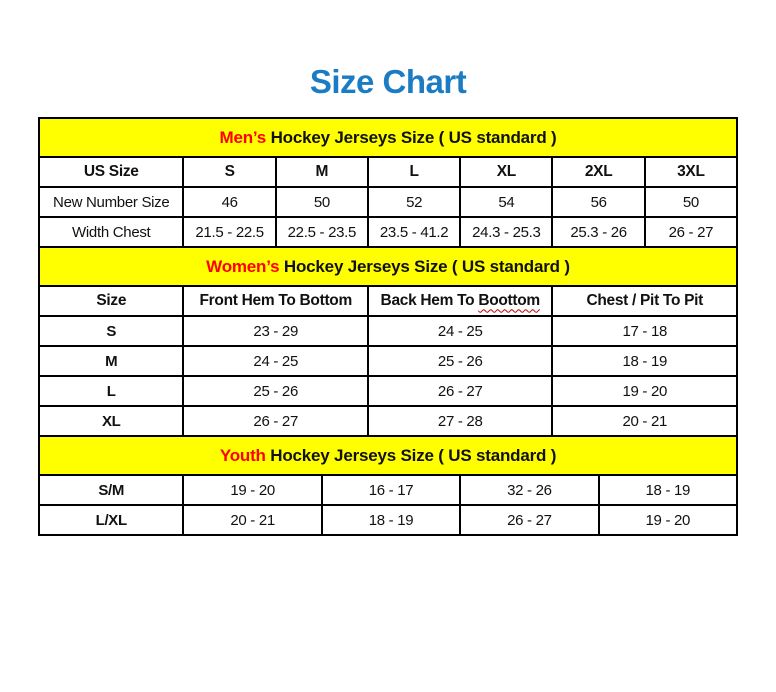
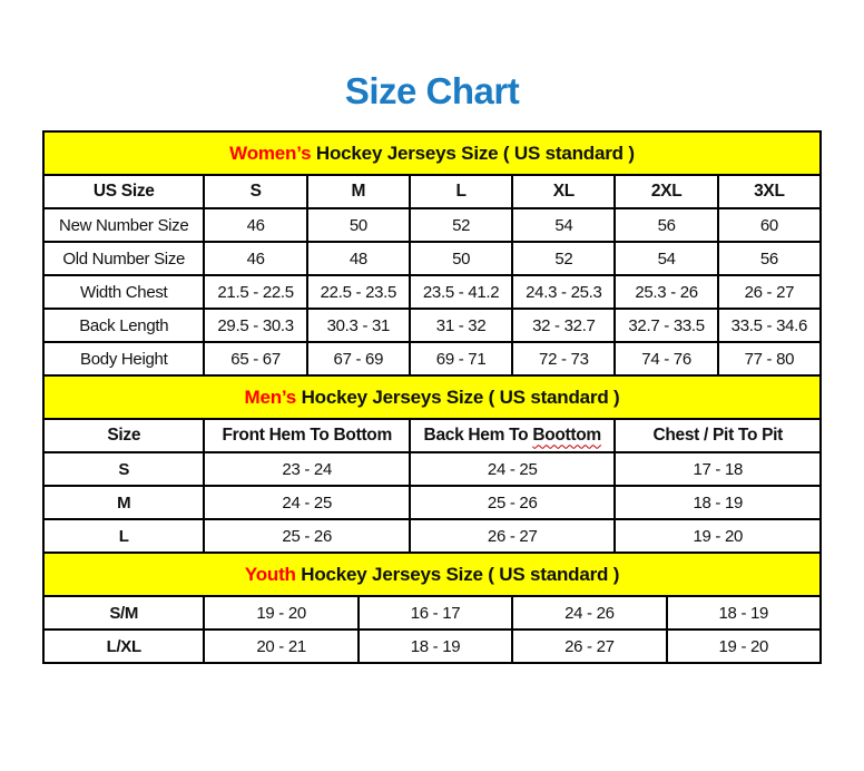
  Size Chart
- Men’s Hockey Jerseys Size ( US standard )
+ Women’s Hockey Jerseys Size ( US standard )
  US Size	S	M	L	XL	2XL	3XL
- New Number Size	46	50	52	54	56	50
+ New Number Size	46	50	52	54	56	60
+ Old Number Size	46	48	50	52	54	56
  Width Chest	21.5 - 22.5	22.5 - 23.5	23.5 - 41.2	24.3 - 25.3	25.3 - 26	26 - 27
+ Back Length	29.5 - 30.3	30.3 - 31	31 - 32	32 - 32.7	32.7 - 33.5	33.5 - 34.6
+ Body Height	65 - 67	67 - 69	69 - 71	72 - 73	74 - 76	77 - 80
- Women’s Hockey Jerseys Size ( US standard )
+ Men’s Hockey Jerseys Size ( US standard )
  Size	Front Hem To Bottom	Back Hem To Boottom	Chest / Pit To Pit
- S	23 - 29	24 - 25	17 - 18
+ S	23 - 24	24 - 25	17 - 18
  M	24 - 25	25 - 26	18 - 19
  L	25 - 26	26 - 27	19 - 20
- XL	26 - 27	27 - 28	20 - 21
  Youth Hockey Jerseys Size ( US standard )
- S/M	19 - 20	16 - 17	32 - 26	18 - 19
+ S/M	19 - 20	16 - 17	24 - 26	18 - 19
  L/XL	20 - 21	18 - 19	26 - 27	19 - 20
